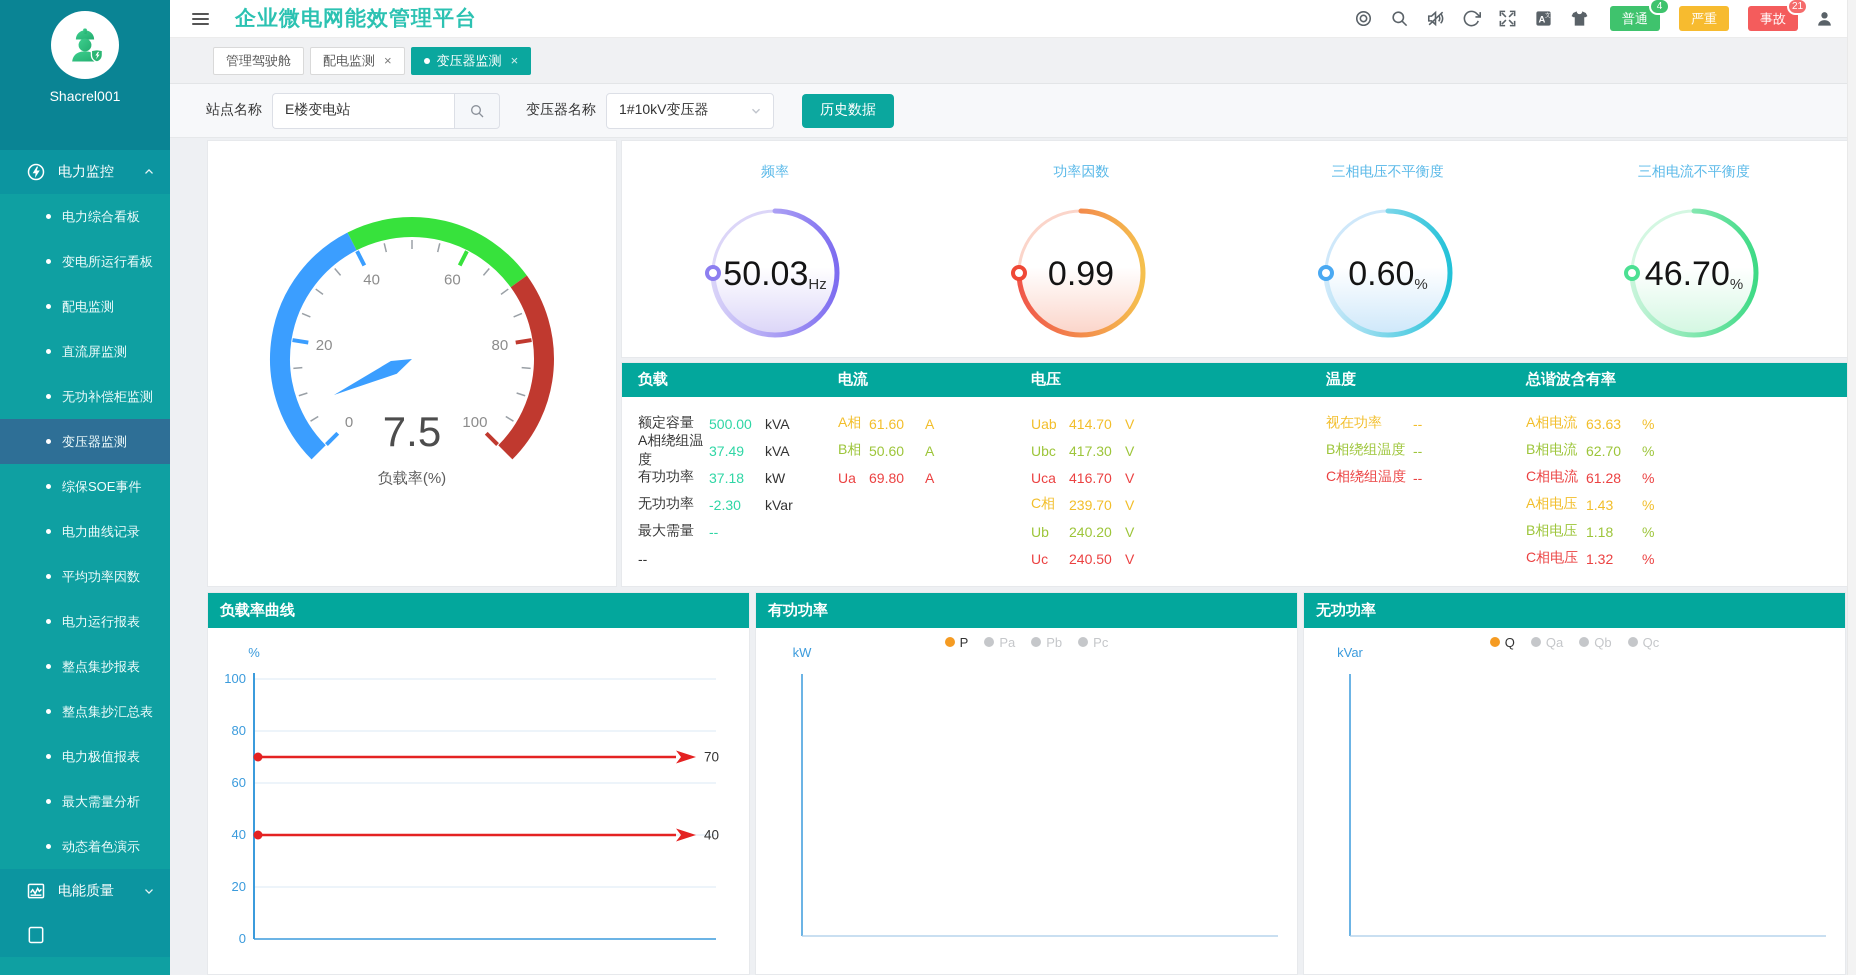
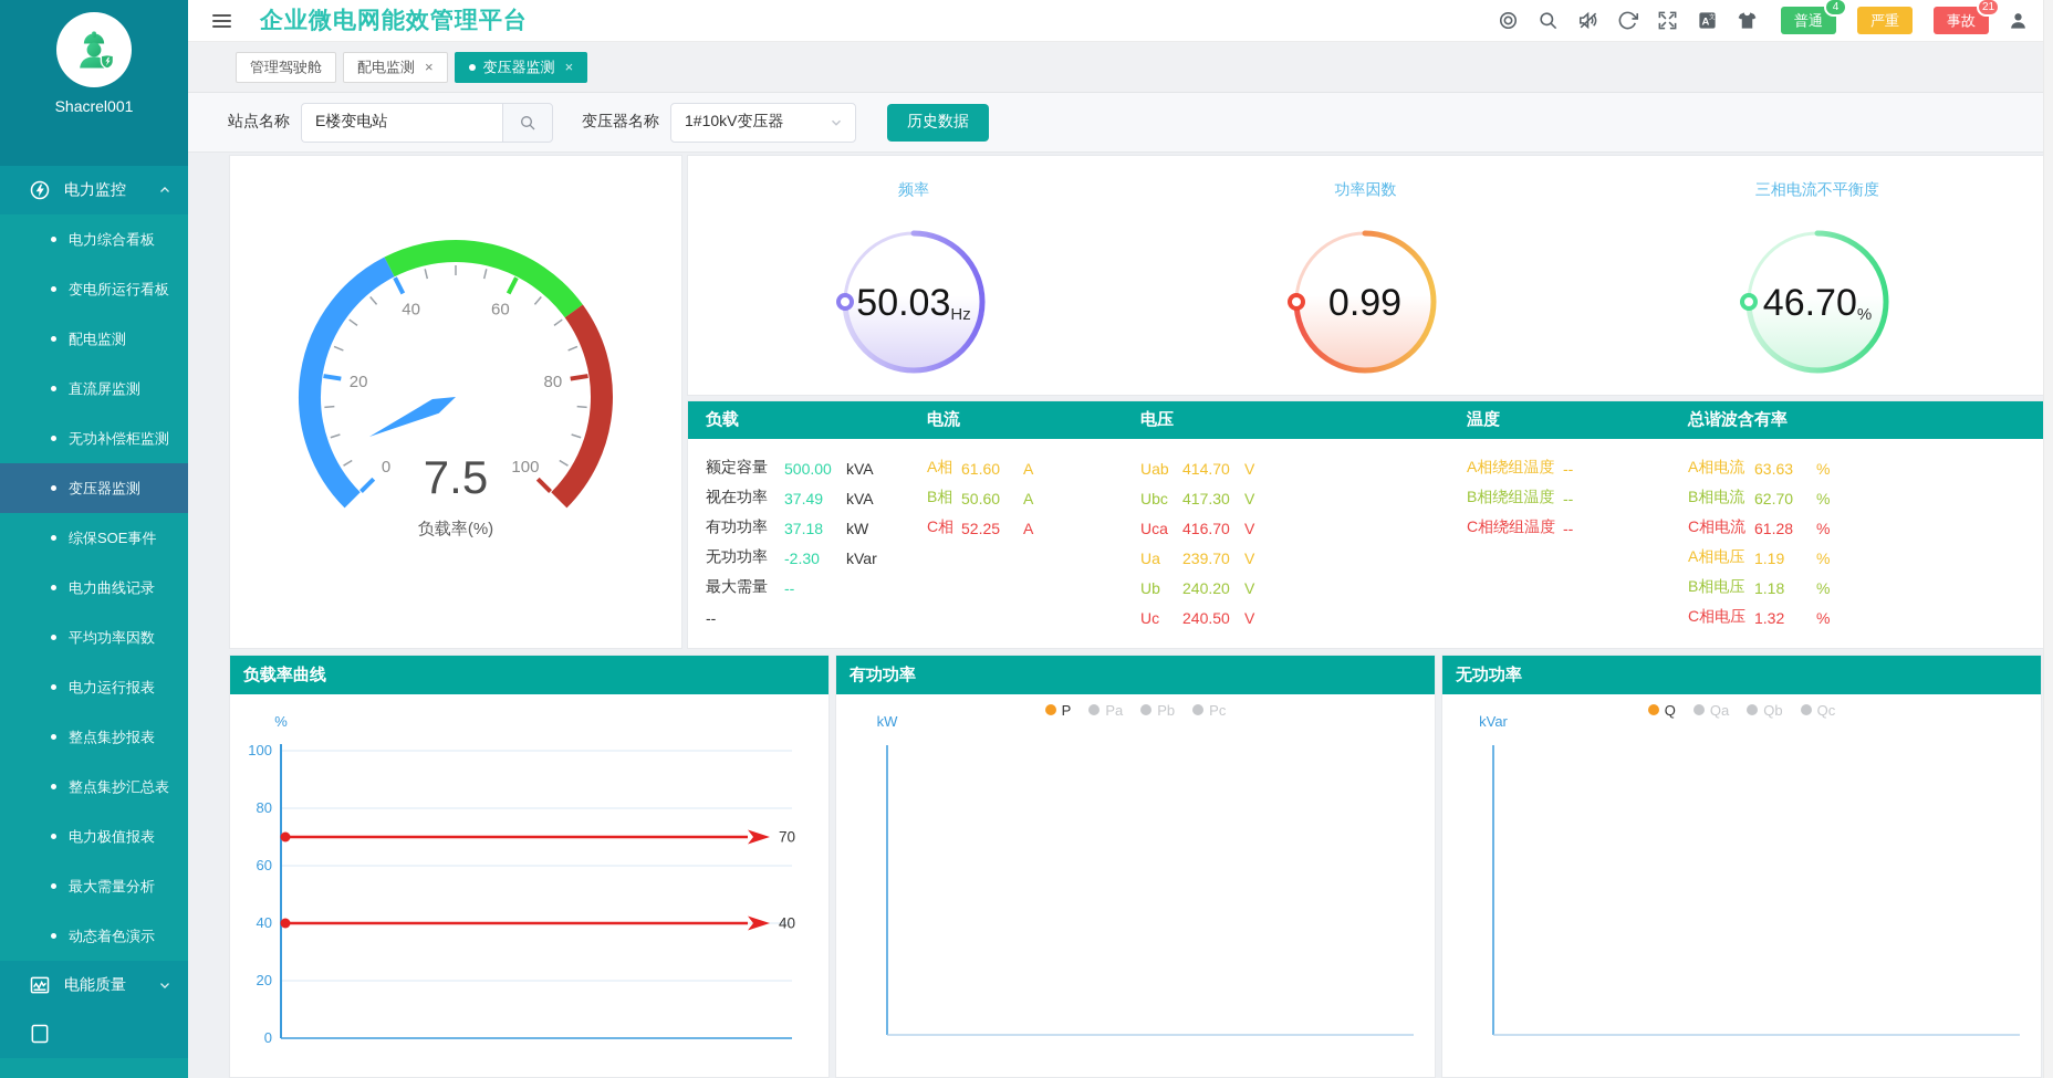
  Shacrel001
  电力监控
  电力综合看板
  变电所运行看板
  配电监测
  直流屏监测
  无功补偿柜监测
  变压器监测
  综保SOE事件
  电力曲线记录
  平均功率因数
  电力运行报表
  整点集抄报表
  整点集抄汇总表
  电力极值报表
  最大需量分析
  动态着色演示
  电能质量
  企业微电网能效管理平台
  A
  普通
  4
  严重
  事故
  21
  管理驾驶舱
  配电监测
  ×
  变压器监测
  ×
  站点名称
  E楼变电站
  变压器名称
  1#10kV变压器
  历史数据
  0
  20
  40
  60
  80
  100
  7.5
  负载率(%)
  频率
  50.03Hz
  功率因数
  0.99
- 三相电压不平衡度
- 0.60%
  三相电流不平衡度
  46.70%
  负载
  电流
  电压
  温度
  总谐波含有率
  额定容量
  500.00
  kVA
- A相绕组温度
+ 视在功率
  37.49
  kVA
  有功功率
  37.18
  kW
  无功功率
  -2.30
  kVar
  最大需量
  --
  --
  A相
  61.60
  A
  B相
  50.60
  A
- Ua
+ C相
- 69.80
+ 52.25
  A
  Uab
  414.70
  V
  Ubc
  417.30
  V
  Uca
  416.70
  V
- C相
+ Ua
  239.70
  V
  Ub
  240.20
  V
  Uc
  240.50
  V
- 视在功率
+ A相绕组温度
  --
  B相绕组温度
  --
  C相绕组温度
  --
  A相电流
  63.63
  %
  B相电流
  62.70
  %
  C相电流
  61.28
  %
  A相电压
- 1.43
+ 1.19
  %
  B相电压
  1.18
  %
  C相电压
  1.32
  %
  负载率曲线
  100
  80
  60
  40
  20
  0
  %
  70
  40
  有功功率
  P
  Pa
  Pb
  Pc
  kW
  无功功率
  Q
  Qa
  Qb
  Qc
  kVar
